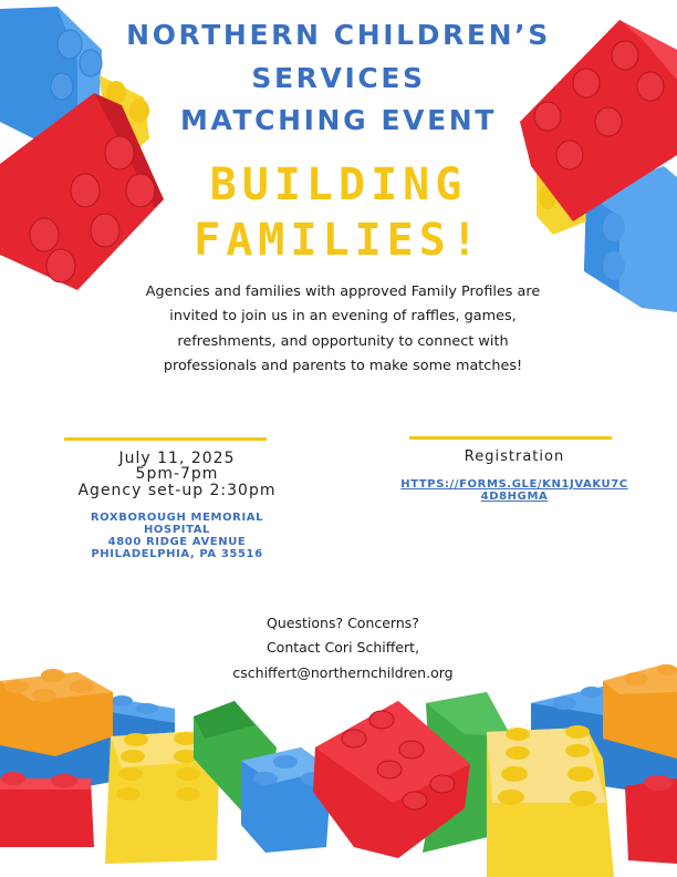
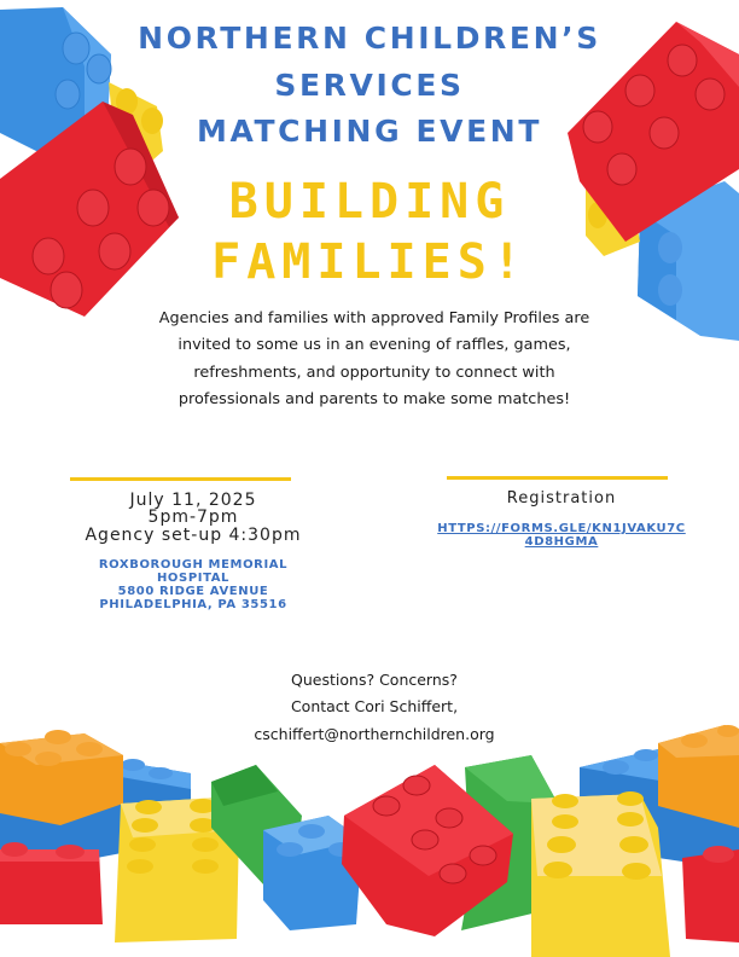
  NORTHERN CHILDREN’S
  SERVICES
  MATCHING EVENT
  BUILDING
  FAMILIES!
- Agencies and families with approved Family Profiles are invited to join us in an evening of raffles, games, refreshments, and opportunity to connect with professionals and parents to make some matches!
+ Agencies and families with approved Family Profiles are invited to some us in an evening of raffles, games, refreshments, and opportunity to connect with professionals and parents to make some matches!
  July 11, 2025
  5pm-7pm
- Agency set-up 2:30pm
+ Agency set-up 4:30pm
  ROXBOROUGH MEMORIAL
  HOSPITAL
- 4800 RIDGE AVENUE
+ 5800 RIDGE AVENUE
  PHILADELPHIA, PA 35516
  Registration
  HTTPS://FORMS.GLE/KN1JVAKU7C
  4D8HGMA
  Questions? Concerns?
  Contact Cori Schiffert,
  cschiffert@northernchildren.org
